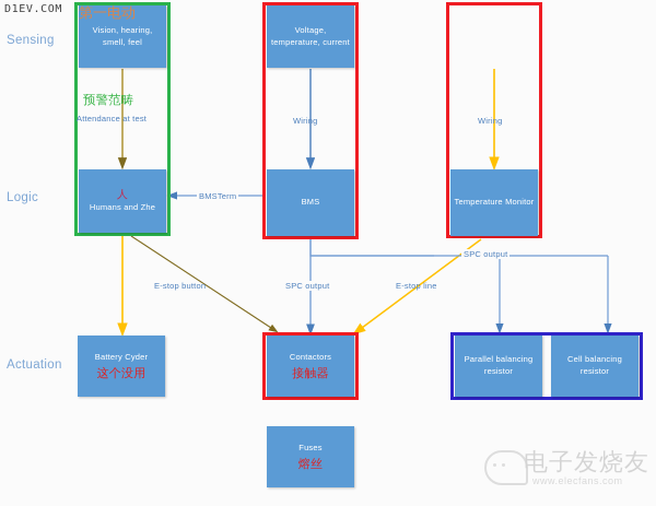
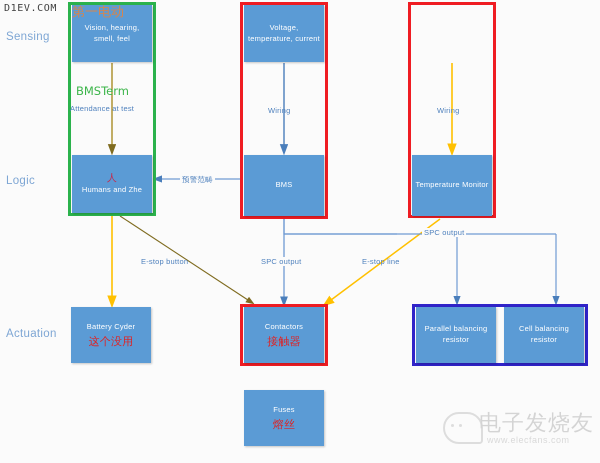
  Sensing
  Logic
  Actuation
  Vision, hearing, smell, feel
  人
  Humans and Zhe
  Voltage, temperature, current
  BMS
  Temperature Monitor
  Battery Cyder
  这个没用
  Contactors
  接触器
  Fuses
  熔丝
  Parallel balancing resistor
  Cell balancing resistor
- 预警范畴
+ BMSTerm
  Attendance at test
  Wiring
  Wiring
- BMSTerm
+ 预警范畴
  E-stop button
  SPC output
  E-stop line
  SPC output
  D1EV.COM
  第一电动
  电子发烧友
  www.elecfans.com
